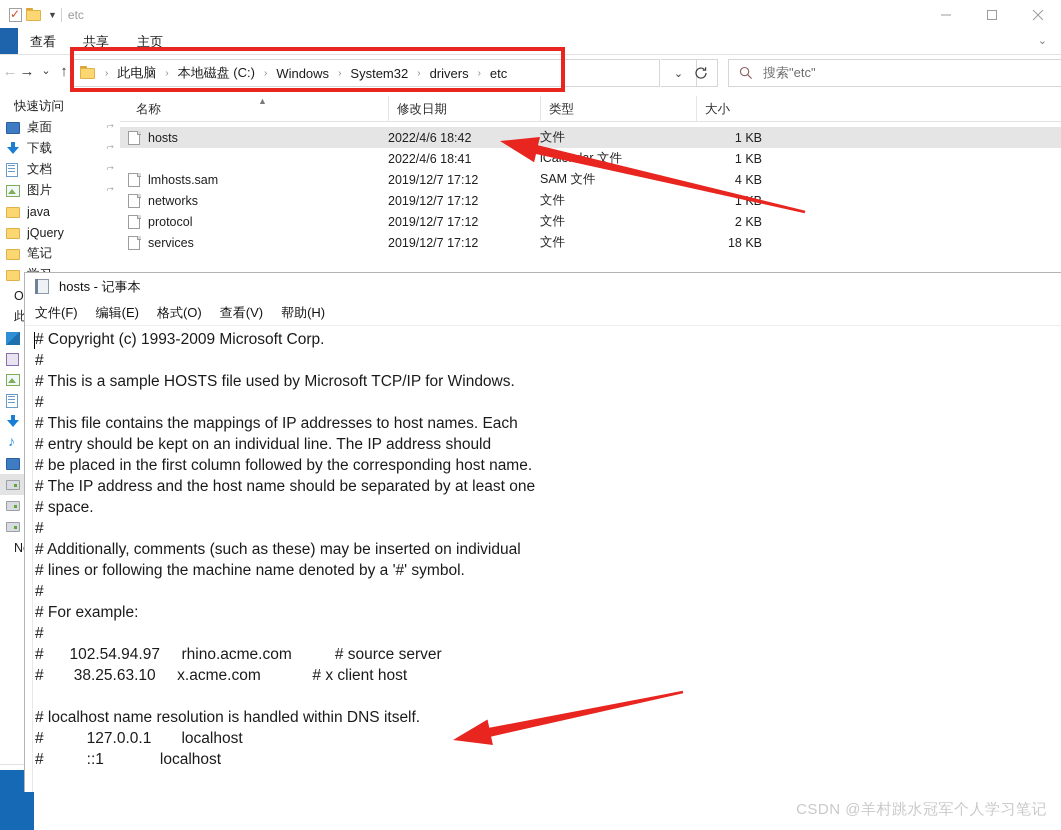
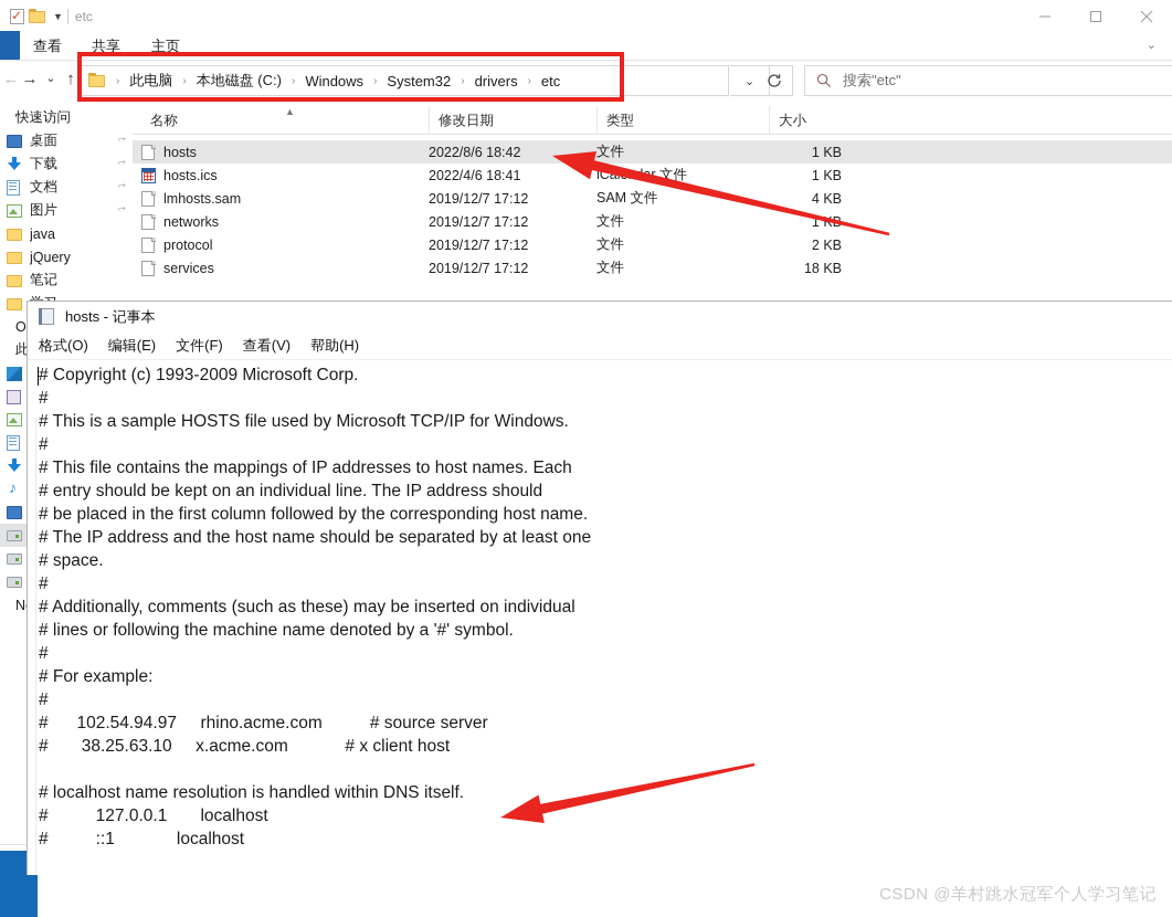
  ✓
  ▼
  etc
  查看
  共享
  主页
  ⌄
  ←
  →
  ⌄
  ↑
  ›
  此电脑
  ›
  本地磁盘 (C:)
  ›
  Windows
  ›
  System32
  ›
  drivers
  ›
  etc
  ⌄
  搜索"etc"
  快速访问
  桌面
  下载
  文档
  图片
  java
  jQuery
  笔记
  ▲
  名称
  修改日期
  类型
  大小
  hosts
- 2022/4/6 18:42
+ 2022/8/6 18:42
  文件
  1 KB
+ hosts.ics
  2022/4/6 18:41
  1 KB
  lmhosts.sam
  2019/12/7 17:12
  SAM 文件
  4 KB
  networks
  2019/12/7 17:12
  文件
  protocol
  2019/12/7 17:12
  文件
  2 KB
  services
  2019/12/7 17:12
  文件
  18 KB
  hosts - 记事本
- 文件(F)
+ 格式(O)
  编辑(E)
- 格式(O)
+ 文件(F)
  查看(V)
  帮助(H)
  # Copyright (c) 1993-2009 Microsoft Corp.
  #
  # This is a sample HOSTS file used by Microsoft TCP/IP for Windows.
  #
  # This file contains the mappings of IP addresses to host names. Each
  # entry should be kept on an individual line. The IP address should
  # be placed in the first column followed by the corresponding host name.
  # The IP address and the host name should be separated by at least one
  # space.
  #
  # Additionally, comments (such as these) may be inserted on individual
  # lines or following the machine name denoted by a '#' symbol.
  #
  # For example:
  #
  # 102.54.94.97 rhino.acme.com # source server
  # 38.25.63.10 x.acme.com # x client host
  # localhost name resolution is handled within DNS itself.
  # 127.0.0.1 localhost
  # ::1 localhost
  CSDN @羊村跳水冠军个人学习笔记
